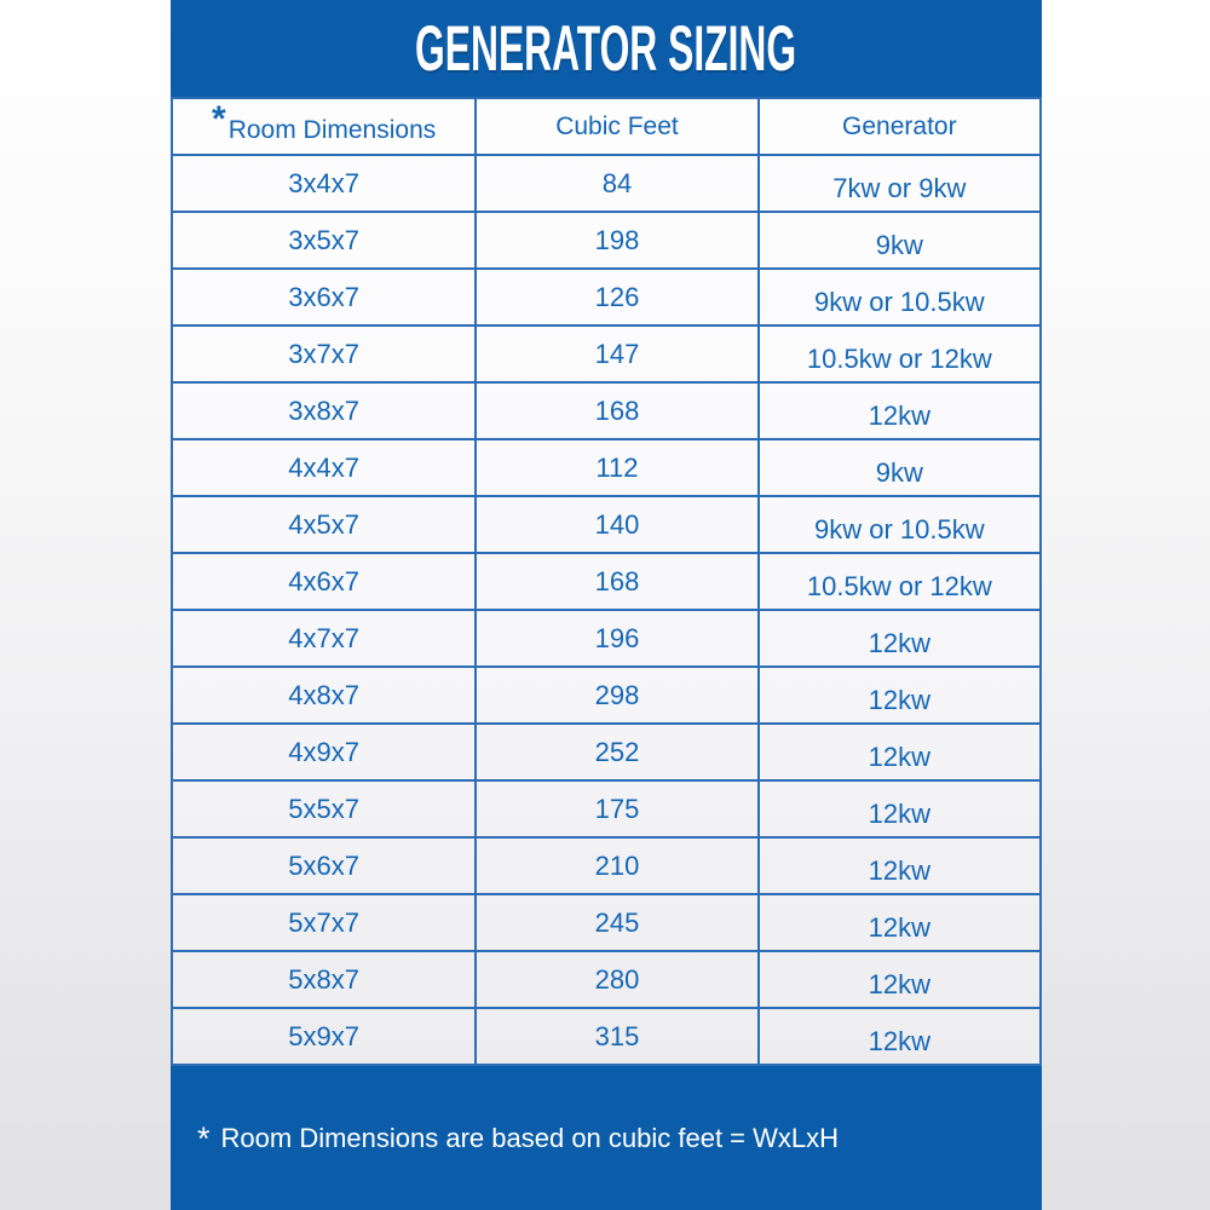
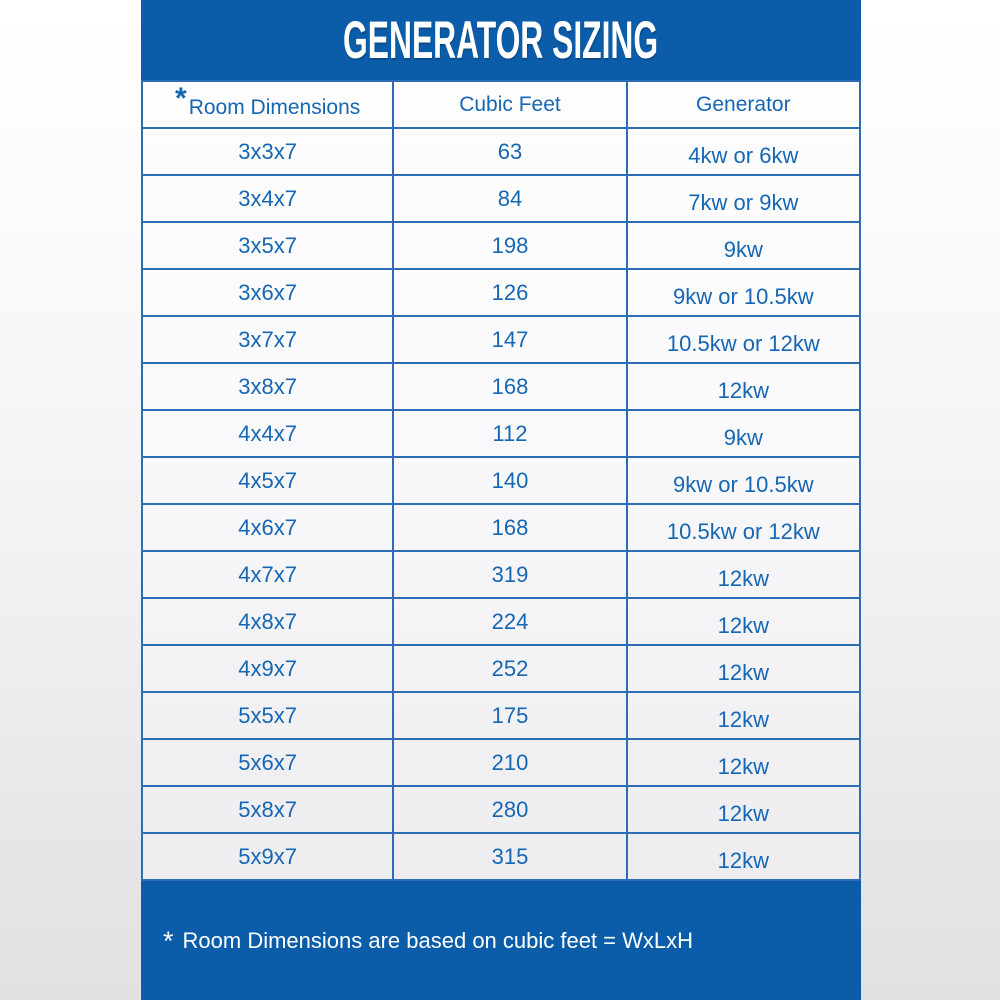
  GENERATOR SIZING
  *Room Dimensions	Cubic Feet	Generator
+ 3x3x7	63	4kw or 6kw
  3x4x7	84	7kw or 9kw
  3x5x7	198	9kw
  3x6x7	126	9kw or 10.5kw
  3x7x7	147	10.5kw or 12kw
  3x8x7	168	12kw
  4x4x7	112	9kw
  4x5x7	140	9kw or 10.5kw
  4x6x7	168	10.5kw or 12kw
- 4x7x7	196	12kw
+ 4x7x7	319	12kw
- 4x8x7	298	12kw
+ 4x8x7	224	12kw
  4x9x7	252	12kw
  5x5x7	175	12kw
  5x6x7	210	12kw
- 5x7x7	245	12kw
  5x8x7	280	12kw
  5x9x7	315	12kw
  * Room Dimensions are based on cubic feet = WxLxH
